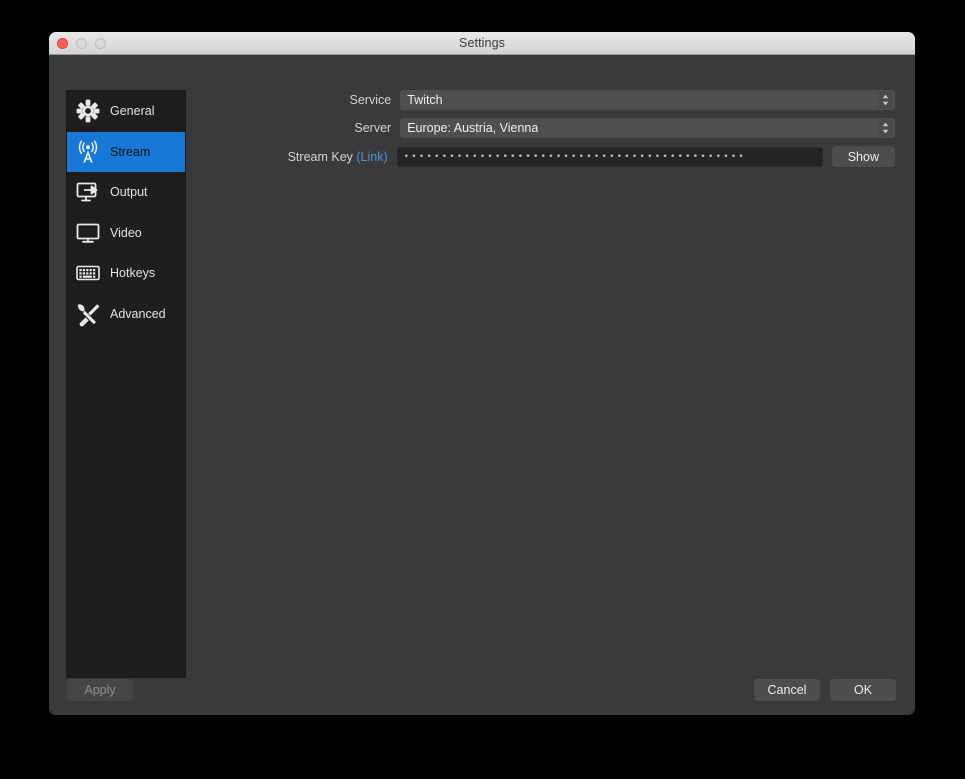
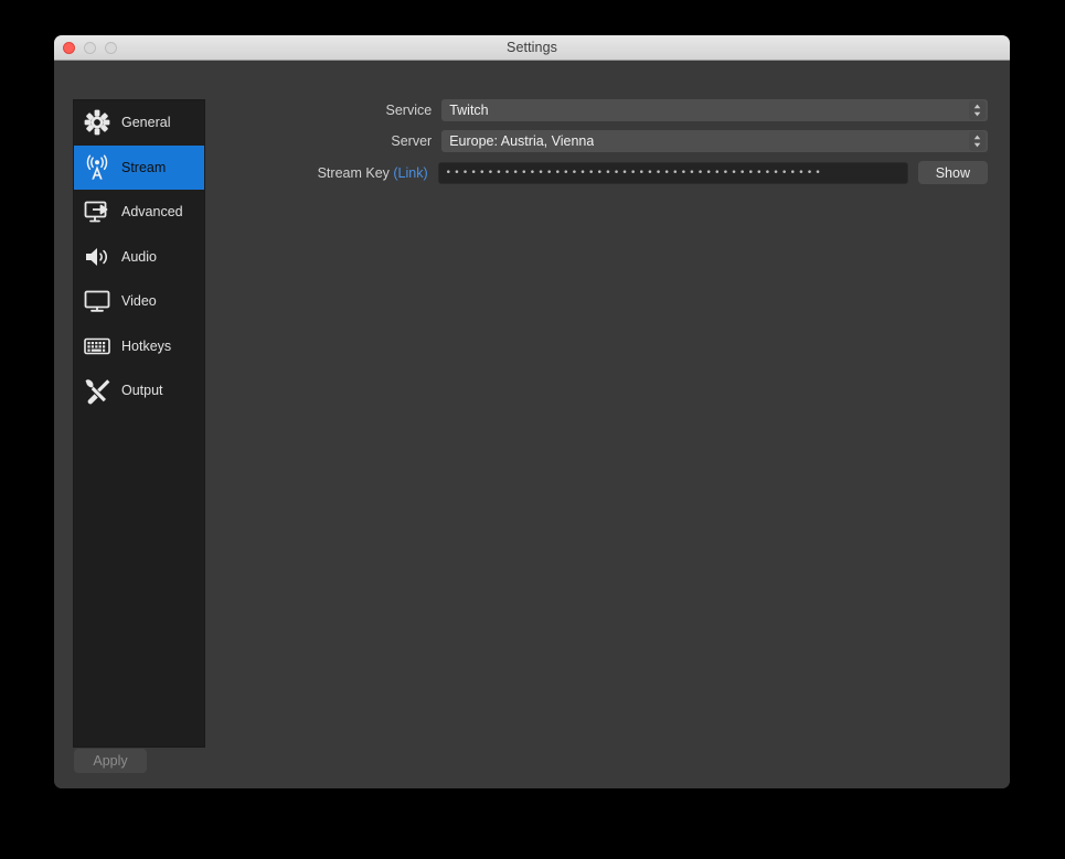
  Settings
  General
  Stream
- Output
+ Advanced
+ Audio
  Video
  Hotkeys
- Advanced
+ Output
  Service
  Twitch
  Server
  Europe: Austria, Vienna
  Stream Key (Link)
  •••••••••••••••••••••••••••••••••••••••••••••
  Show
  Apply
- Cancel
- OK
